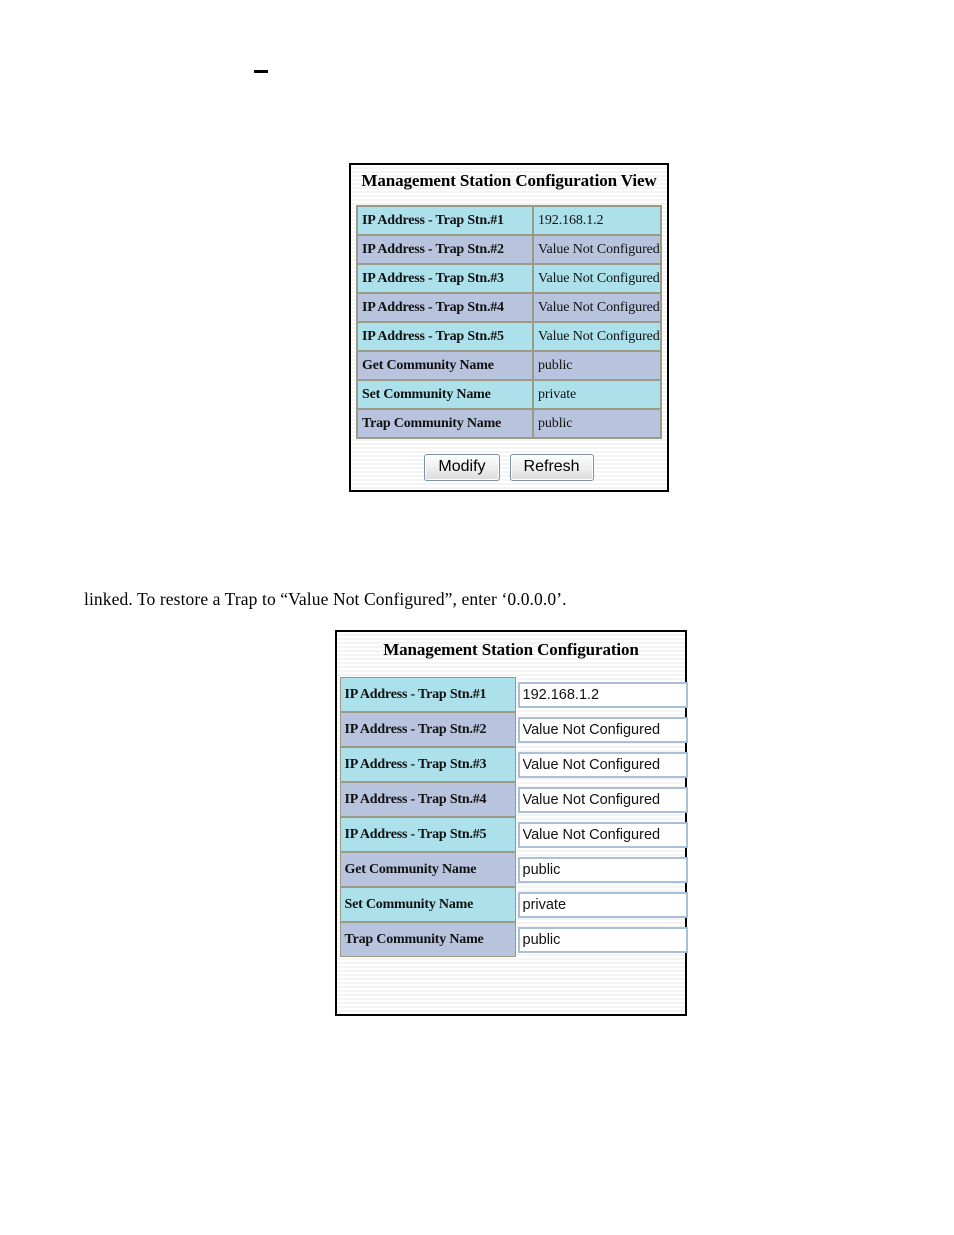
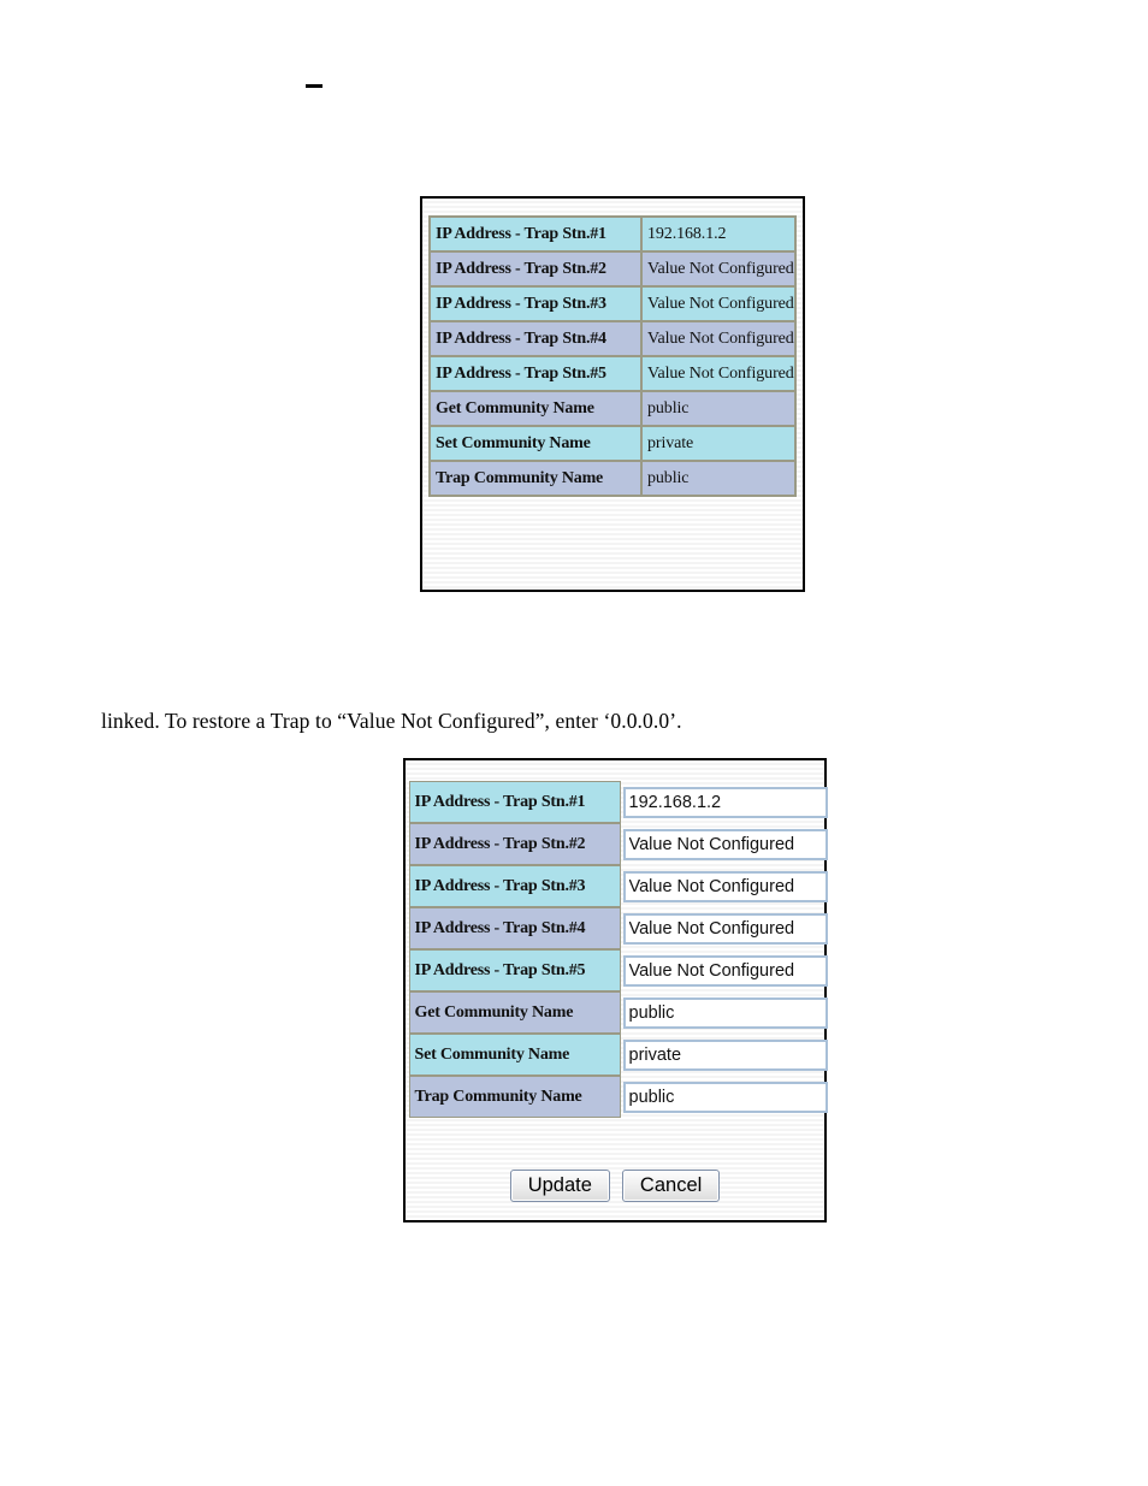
  linked. To restore a Trap to “Value Not Configured”, enter ‘0.0.0.0’.
- Management Station Configuration View
  IP Address - Trap Stn.#1	192.168.1.2
  IP Address - Trap Stn.#2	Value Not Configured
  IP Address - Trap Stn.#3	Value Not Configured
  IP Address - Trap Stn.#4	Value Not Configured
  IP Address - Trap Stn.#5	Value Not Configured
  Get Community Name	public
  Set Community Name	private
  Trap Community Name	public
- Modify Refresh
- Management Station Configuration
  IP Address - Trap Stn.#1	192.168.1.2
  IP Address - Trap Stn.#2	Value Not Configured
  IP Address - Trap Stn.#3	Value Not Configured
  IP Address - Trap Stn.#4	Value Not Configured
  IP Address - Trap Stn.#5	Value Not Configured
  Get Community Name	public
  Set Community Name	private
  Trap Community Name	public
+ Update Cancel
